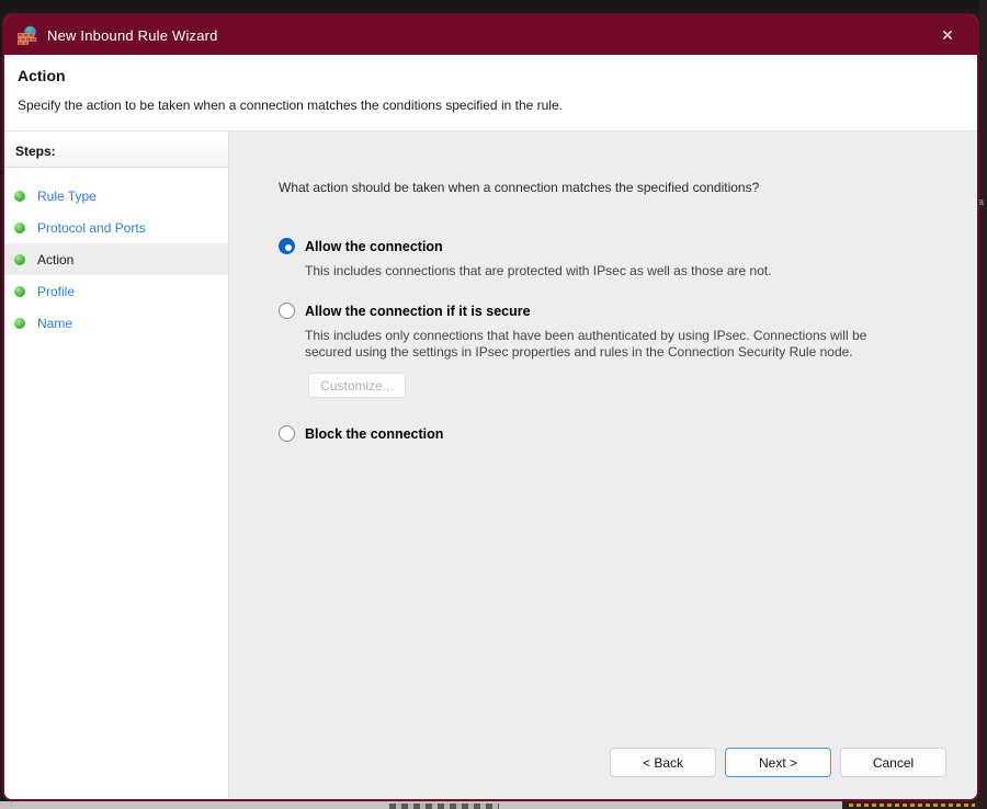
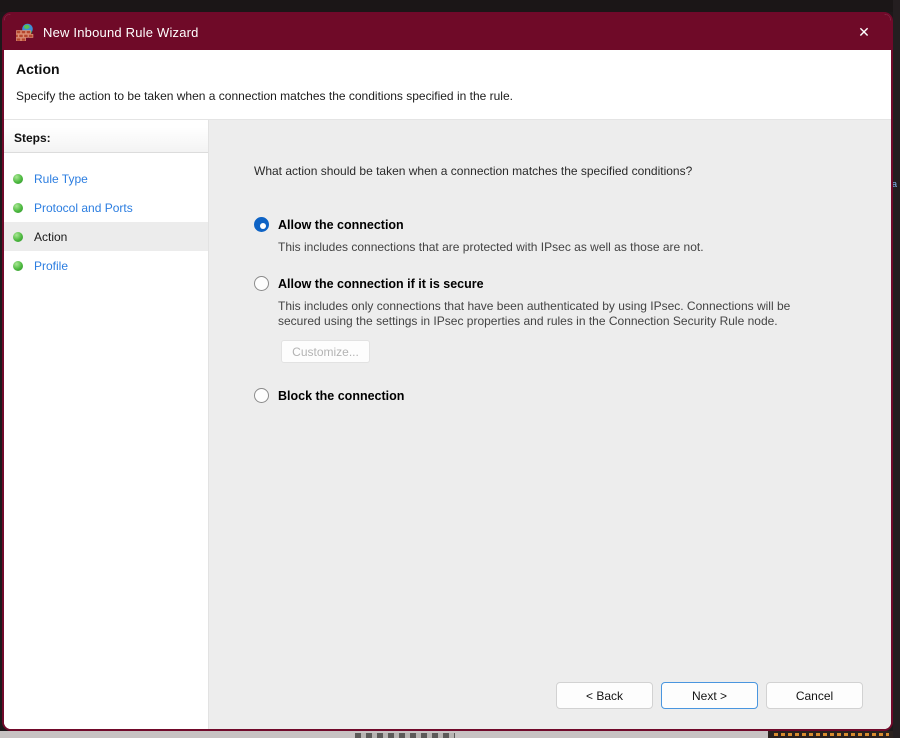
  a
  New Inbound Rule Wizard
  ✕
  Action
  Specify the action to be taken when a connection matches the conditions specified in the rule.
  Steps:
  Rule Type
  Protocol and Ports
  Action
  Profile
- Name
  What action should be taken when a connection matches the specified conditions?
  Allow the connection
  This includes connections that are protected with IPsec as well as those are not.
  Allow the connection if it is secure
  This includes only connections that have been authenticated by using IPsec. Connections will be secured using the settings in IPsec properties and rules in the Connection Security Rule node.
  Customize...
  Block the connection
  < Back
  Next >
  Cancel
